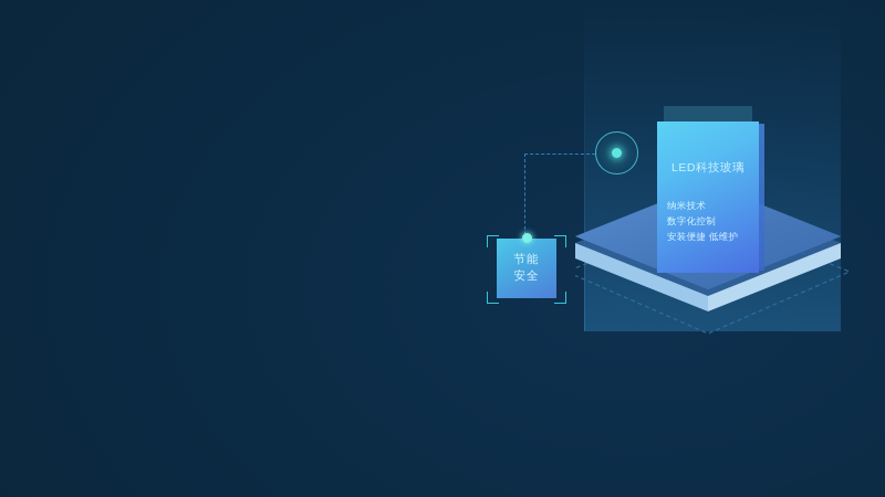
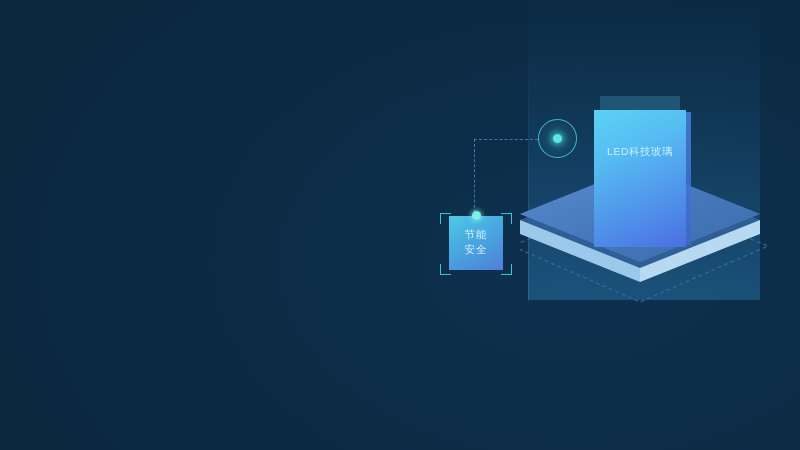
  LED科技玻璃
- 纳米技术
- 数字化控制
- 安装便捷 低维护
  节能
  安全
